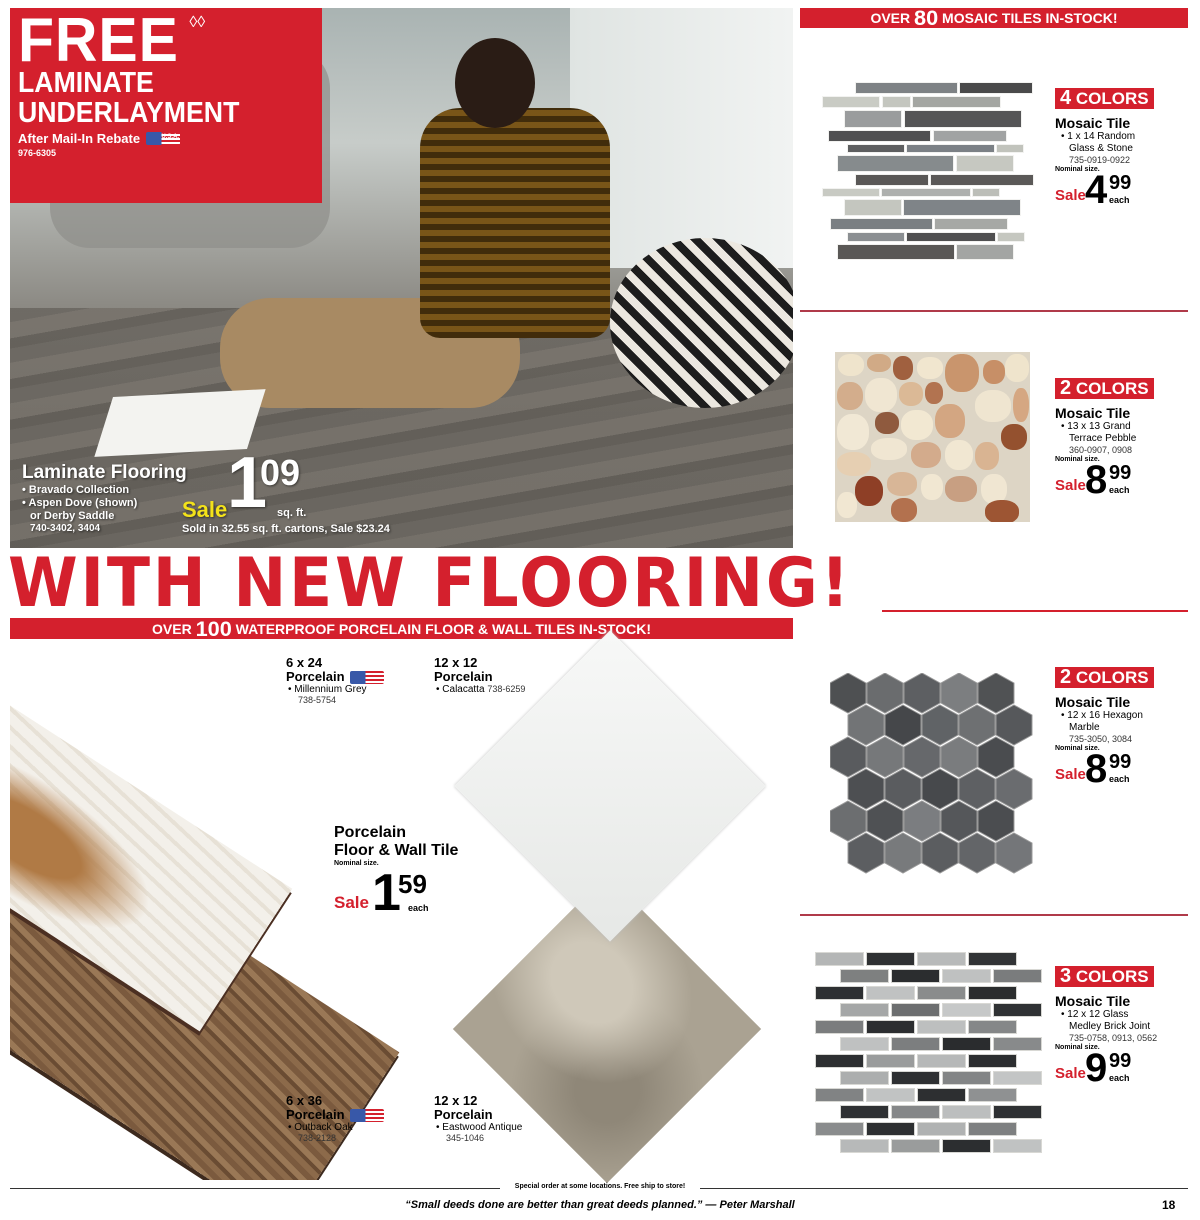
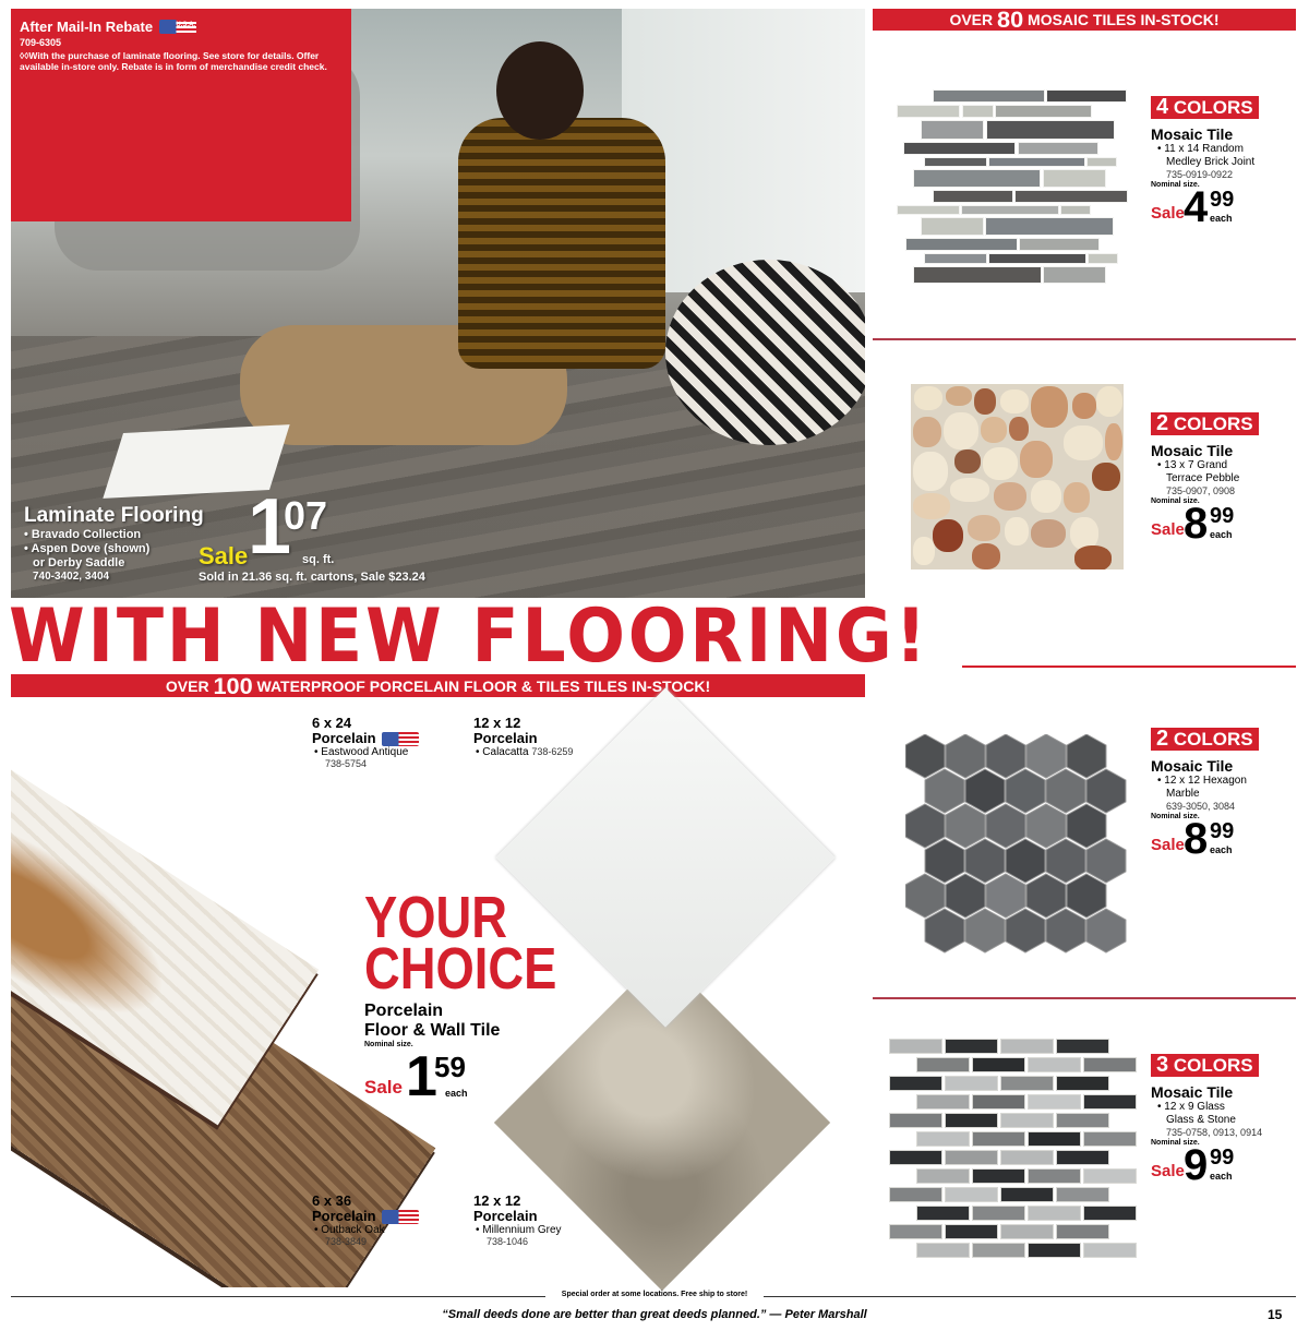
- FREE ◊◊
- LAMINATE
- UNDERLAYMENT
  After Mail-In Rebate
- 976-6305
+ 709-6305
+ ◊◊With the purchase of laminate flooring. See store for details. Offer available in-store only. Rebate is in form of merchandise credit check.
  Laminate Flooring
  • Bravado Collection
  • Aspen Dove (shown)
  or Derby Saddle
  740-3402, 3404
  Sale
  1
- 09
+ 07
  sq. ft.
- Sold in 32.55 sq. ft. cartons, Sale $23.24
+ Sold in 21.36 sq. ft. cartons, Sale $23.24
  OVER 80 MOSAIC TILES IN-STOCK!
  4 COLORS
  Mosaic Tile
- • 1 x 14 Random
+ • 11 x 14 Random
- Glass & Stone
+ Medley Brick Joint
  735-0919-0922
  Sale
  4
  99
  each
  2 COLORS
  Mosaic Tile
- • 13 x 13 Grand
+ • 13 x 7 Grand
  Terrace Pebble
- 360-0907, 0908
+ 735-0907, 0908
  Sale
  8
  99
  each
  WITH NEW FLOORING!
- OVER 100 WATERPROOF PORCELAIN FLOOR & WALL TILES IN-STOCK!
+ OVER 100 WATERPROOF PORCELAIN FLOOR & TILES TILES IN-STOCK!
  2 COLORS
  Mosaic Tile
- • 12 x 16 Hexagon
+ • 12 x 12 Hexagon
  Marble
- 735-3050, 3084
+ 639-3050, 3084
  Sale
  8
  99
  each
  3 COLORS
  Mosaic Tile
- • 12 x 12 Glass
+ • 12 x 9 Glass
- Medley Brick Joint
+ Glass & Stone
- 735-0758, 0913, 0562
+ 735-0758, 0913, 0914
  Sale
  9
  99
  each
  6 x 24
  Porcelain
- • Millennium Grey
+ • Eastwood Antique
  738-5754
  12 x 12
  Porcelain
  • Calacatta 738-6259
+ YOUR
+ CHOICE
  Porcelain
  Floor & Wall Tile
  Sale
  1
  59
  each
  6 x 36
  Porcelain
  • Outback Oak
- 738-2128
+ 738-3849
  12 x 12
  Porcelain
- • Eastwood Antique
+ • Millennium Grey
- 345-1046
+ 738-1046
  “Small deeds done are better than great deeds planned.” — Peter Marshall
- 18
+ 15
